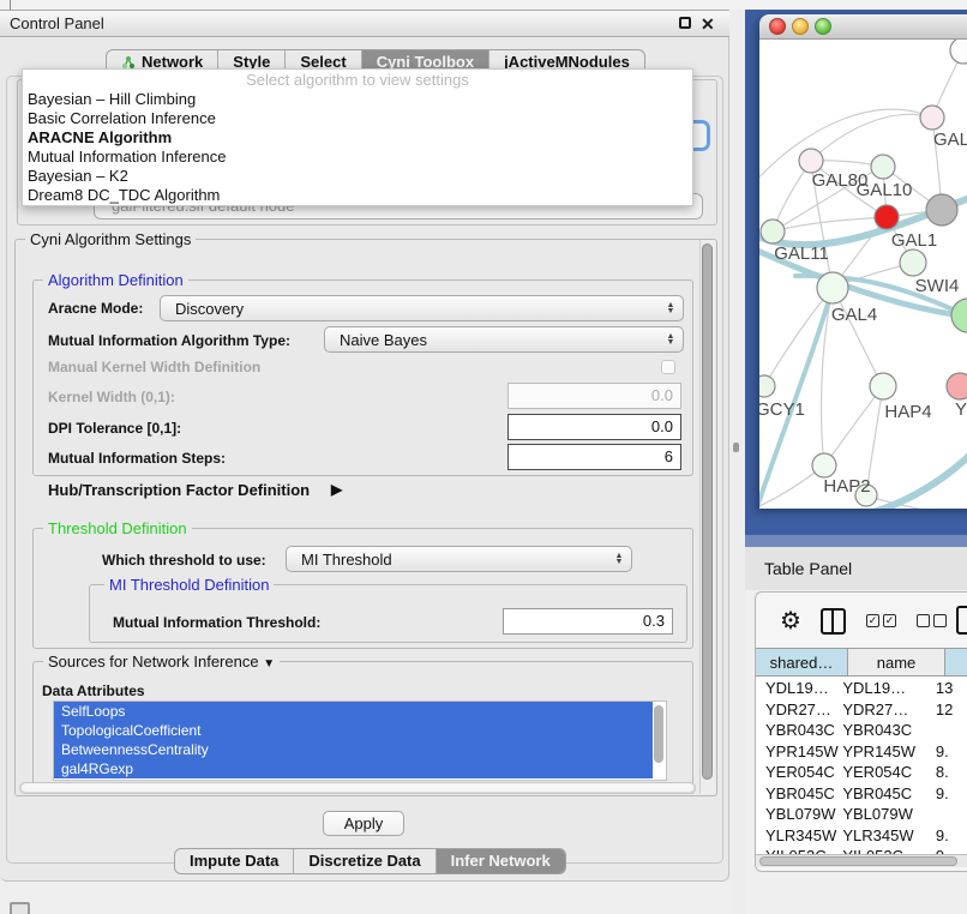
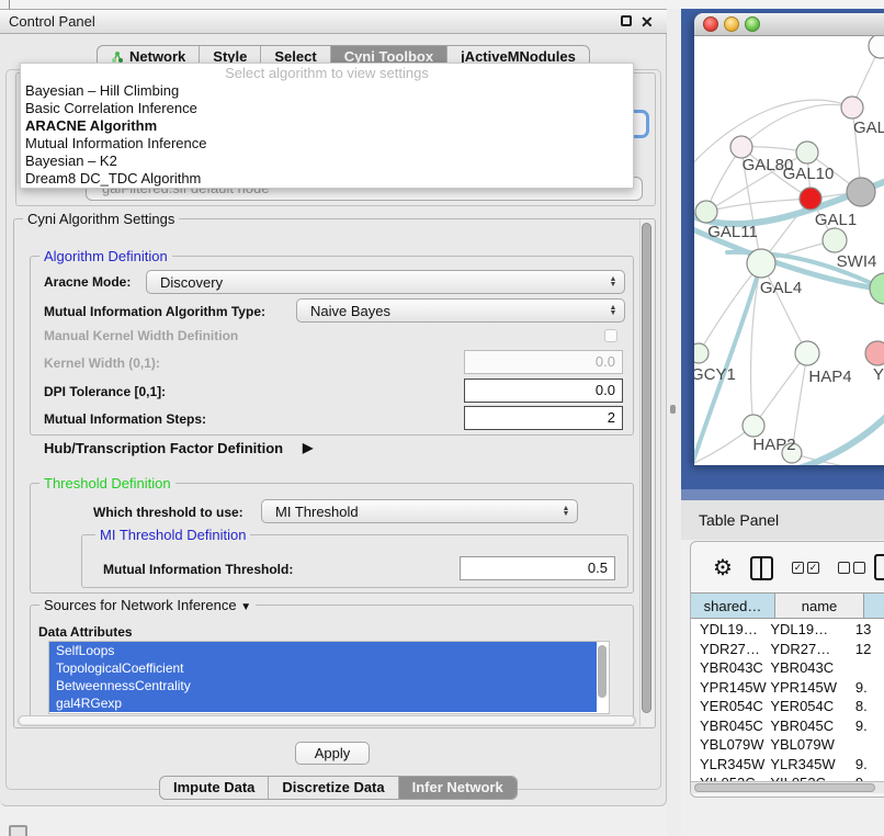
  Control Panel
  ✕
  Network
  Style
  Select
  Cyni Toolbox
  jActiveMNodules
  Select algorithm to view settings
  Bayesian – Hill Climbing
  Basic Correlation Inference
  ARACNE Algorithm
  Mutual Information Inference
  Bayesian – K2
  Dream8 DC_TDC Algorithm
  Cyni Algorithm Settings
  Algorithm Definition
  Aracne Mode:
  Discovery
  Mutual Information Algorithm Type:
  Naive Bayes
  Manual Kernel Width Definition
  Kernel Width (0,1):
  0.0
  DPI Tolerance [0,1]:
  0.0
  Mutual Information Steps:
- 6
+ 2
  Hub/Transcription Factor Definition
  ▶
  Threshold Definition
  Which threshold to use:
  MI Threshold
  MI Threshold Definition
  Mutual Information Threshold:
- 0.3
+ 0.5
  Sources for Network Inference ▼
  Data Attributes
  SelfLoops
  TopologicalCoefficient
  BetweennessCentrality
  gal4RGexp
  Apply
  Impute Data
  Discretize Data
  Infer Network
  GAL
  GAL80
  GAL10
  GAL1
  GAL11
  SWI4
  GAL4
  GCY1
  HAP4
  Y
  HAP2
  Table Panel
  ⚙
  ✓
  ✓
  shared…
  name
  YDL19…
  YDL19…
  13
  YDR27…
  YDR27…
  12
  YBR043C
  YBR043C
  YPR145W
  YPR145W
  9.
  YER054C
  YER054C
  8.
  YBR045C
  YBR045C
  9.
  YBL079W
  YBL079W
  YLR345W
  YLR345W
  9.
